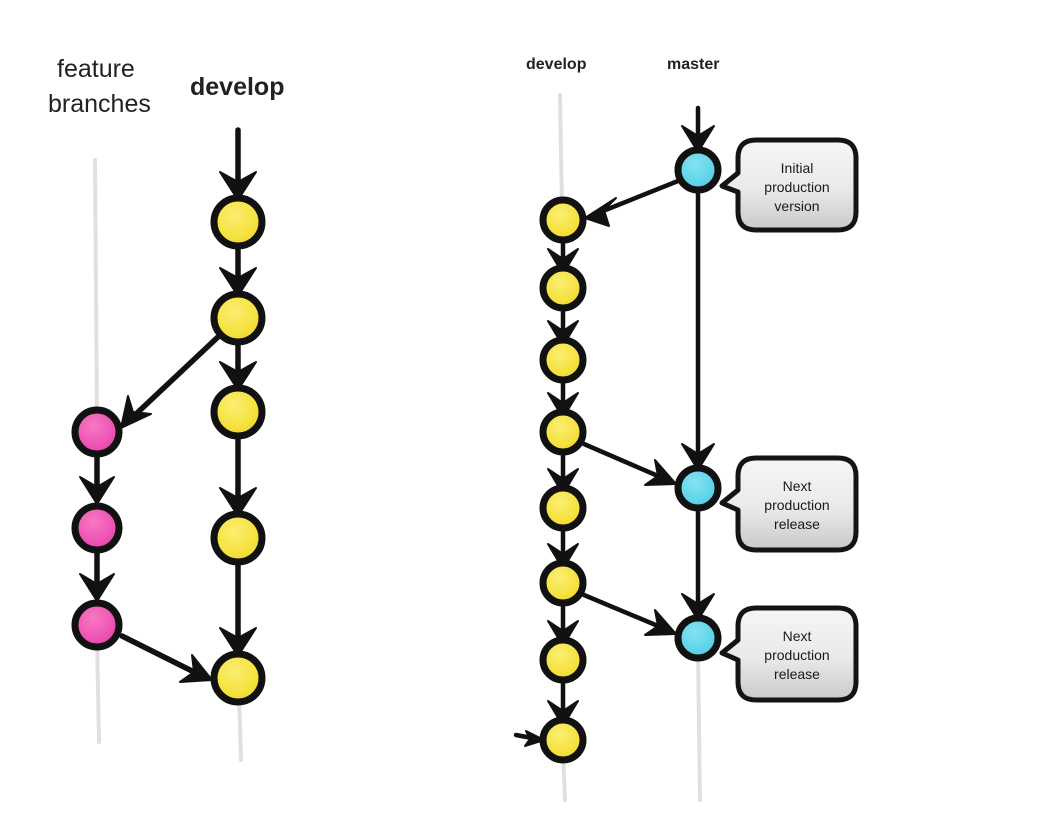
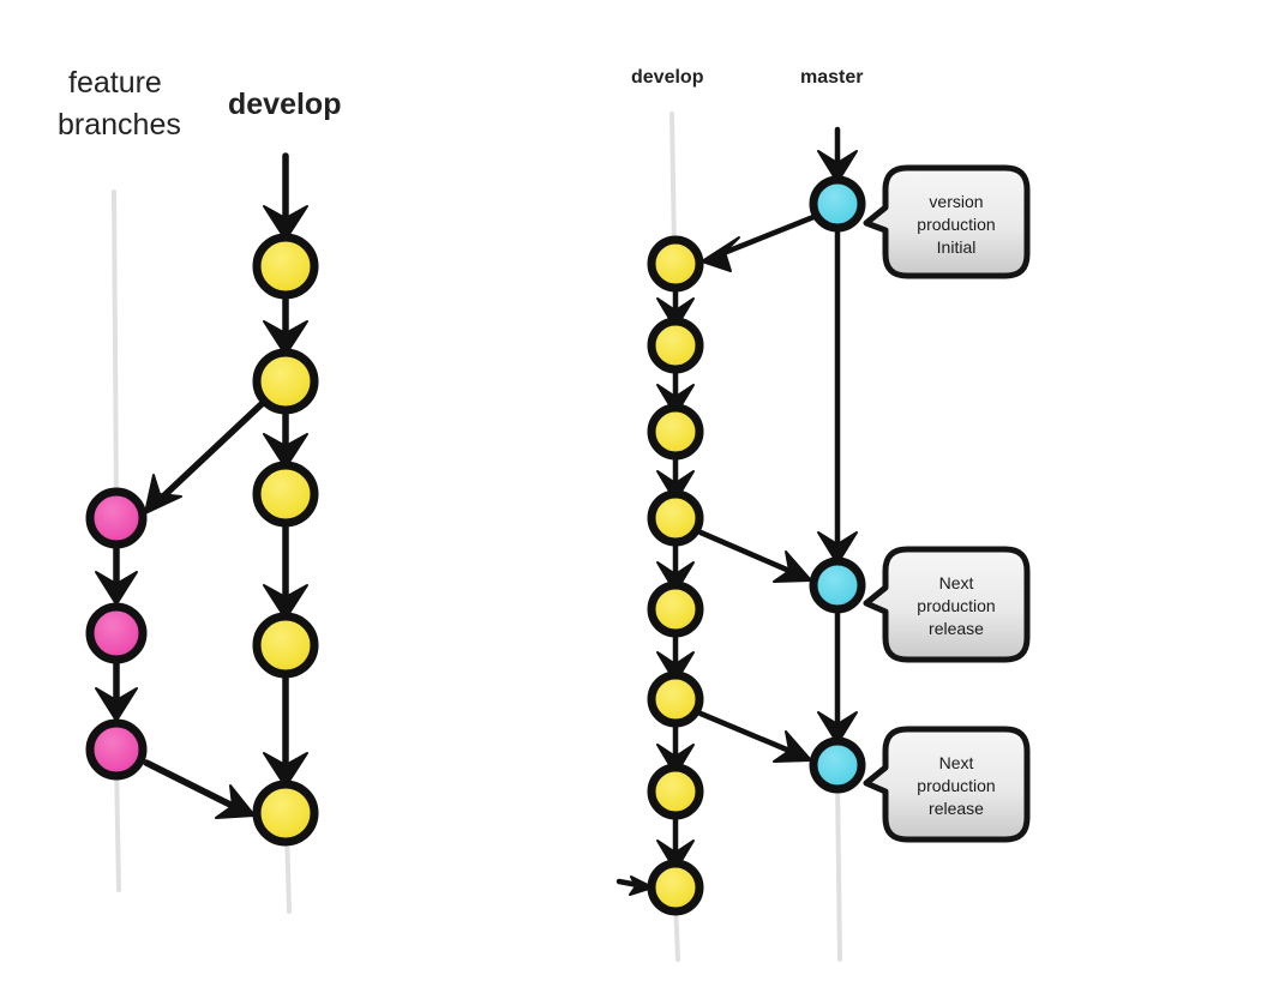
  feature
  branches
  develop
  develop
  master
- Initial
+ version
  production
- version
+ Initial
  Next
  production
  release
  Next
  production
  release
